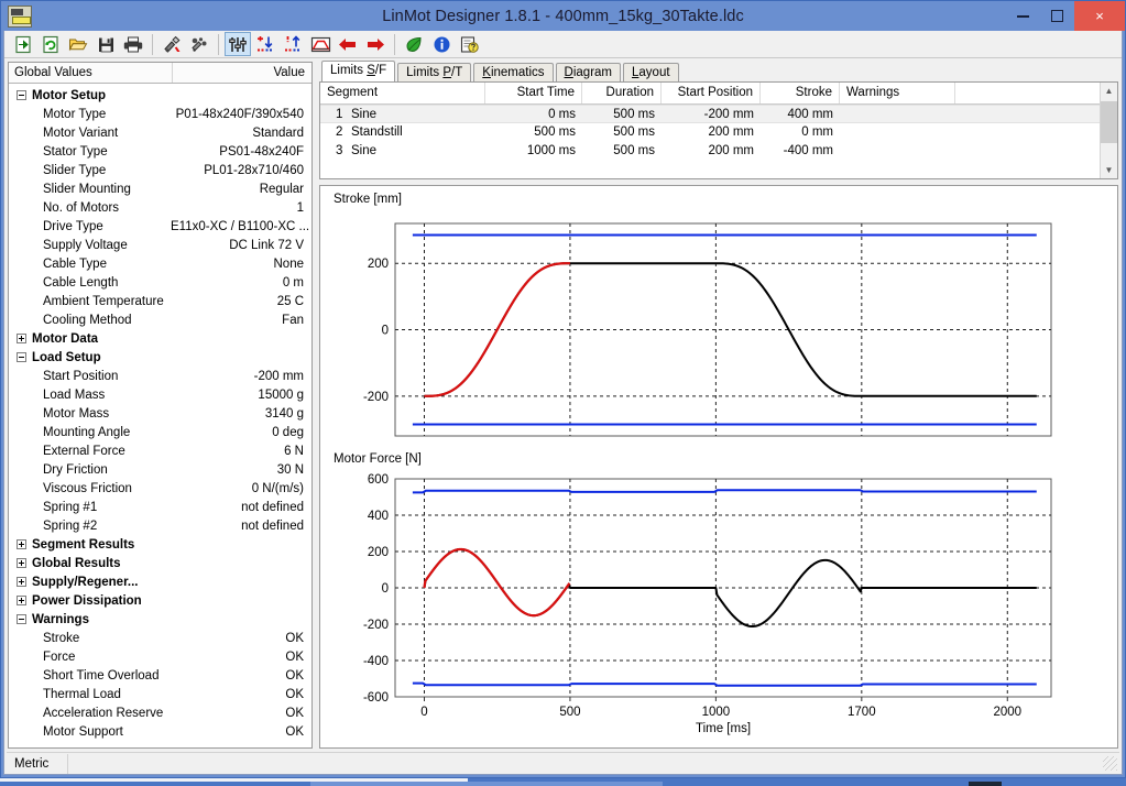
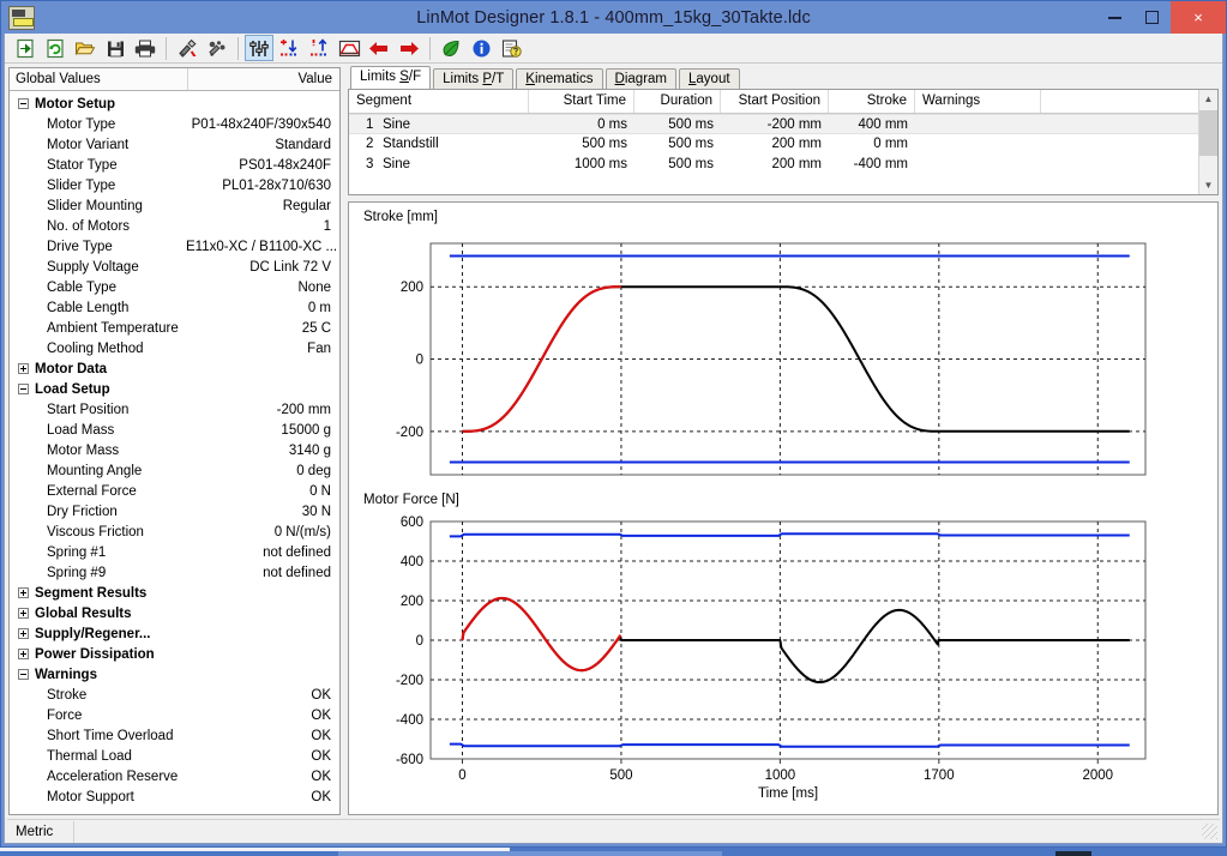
  LinMot Designer 1.8.1 - 400mm_15kg_30Takte.ldc
  ×
  Global Values
  Value
  Motor Setup
  Motor Type
  P01-48x240F/390x540
  Motor Variant
  Standard
  Stator Type
  PS01-48x240F
  Slider Type
- PL01-28x710/460
+ PL01-28x710/630
  Slider Mounting
  Regular
  No. of Motors
  1
  Drive Type
  E11x0-XC / B1100-XC ...
  Supply Voltage
  DC Link 72 V
  Cable Type
  None
  Cable Length
  0 m
  Ambient Temperature
  25 C
  Cooling Method
  Fan
  Motor Data
  Load Setup
  Start Position
  -200 mm
  Load Mass
  15000 g
  Motor Mass
  3140 g
  Mounting Angle
  0 deg
  External Force
- 6 N
+ 0 N
  Dry Friction
  30 N
  Viscous Friction
  0 N/(m/s)
  Spring #1
  not defined
- Spring #2
+ Spring #9
  not defined
  Segment Results
  Global Results
  Supply/Regener...
  Power Dissipation
  Warnings
  Stroke
  OK
  Force
  OK
  Short Time Overload
  OK
  Thermal Load
  OK
  Acceleration Reserve
  OK
  Motor Support
  OK
  Limits S/F
  Limits P/T
  Kinematics
  Diagram
  Layout
  Segment
  Start Time
  Duration
  Start Position
  Stroke
  Warnings
  1 Sine
  0 ms
  500 ms
  -200 mm
  400 mm
  2 Standstill
  500 ms
  500 ms
  200 mm
  0 mm
  3 Sine
  1000 ms
  500 ms
  200 mm
  -400 mm
  ▲
  ▼
  Stroke [mm]
  200
  0
  -200
  Motor Force [N]
  600
  400
  200
  0
  -200
  -400
  -600
  0
  500
  1000
  1700
  2000
  Time [ms]
  Metric
